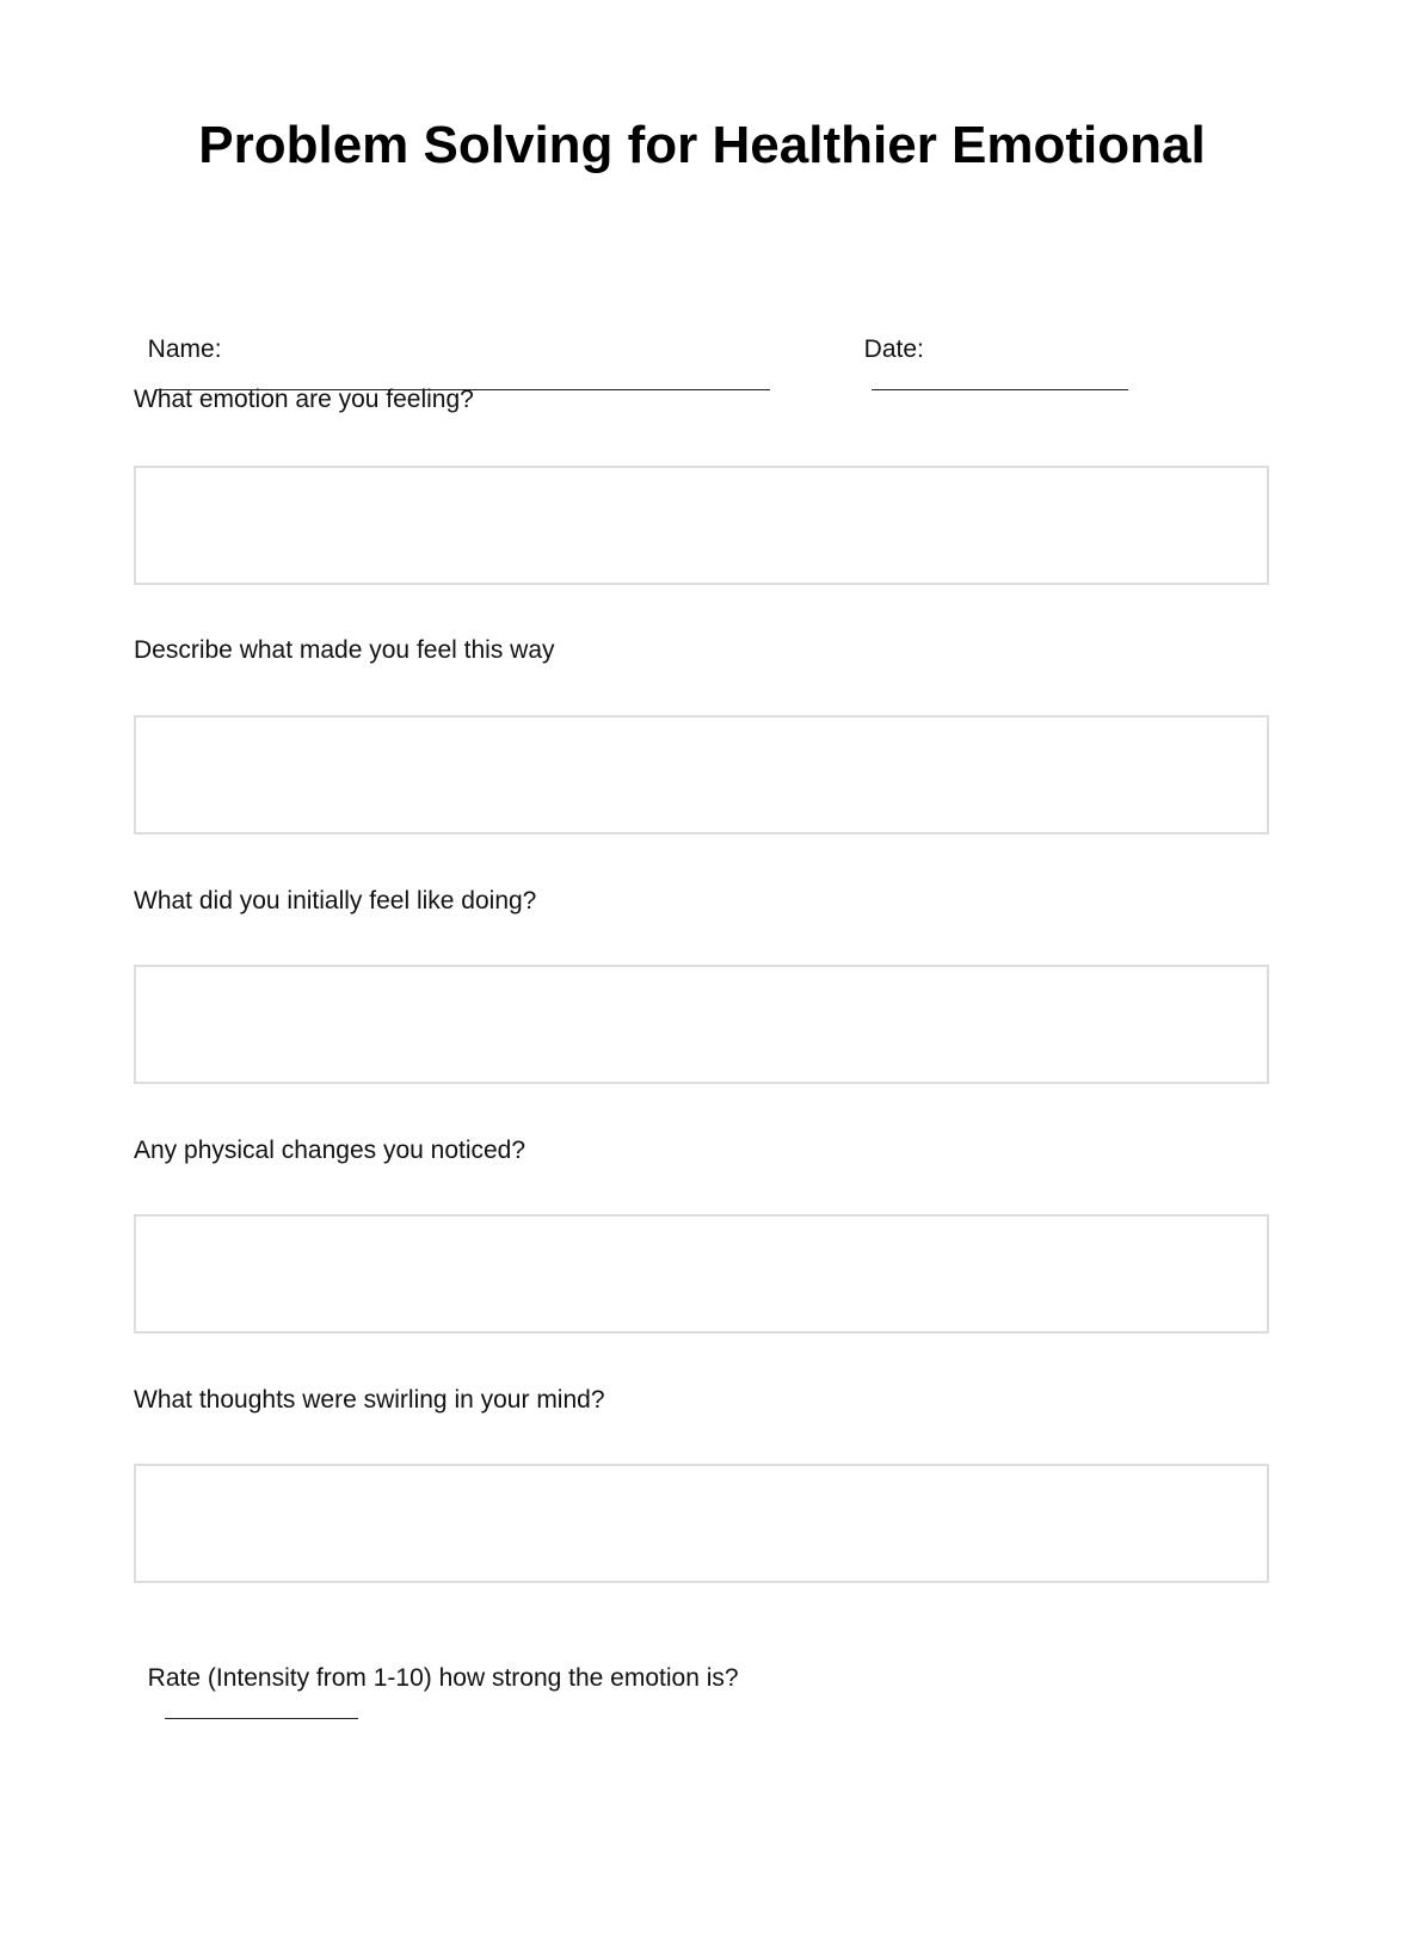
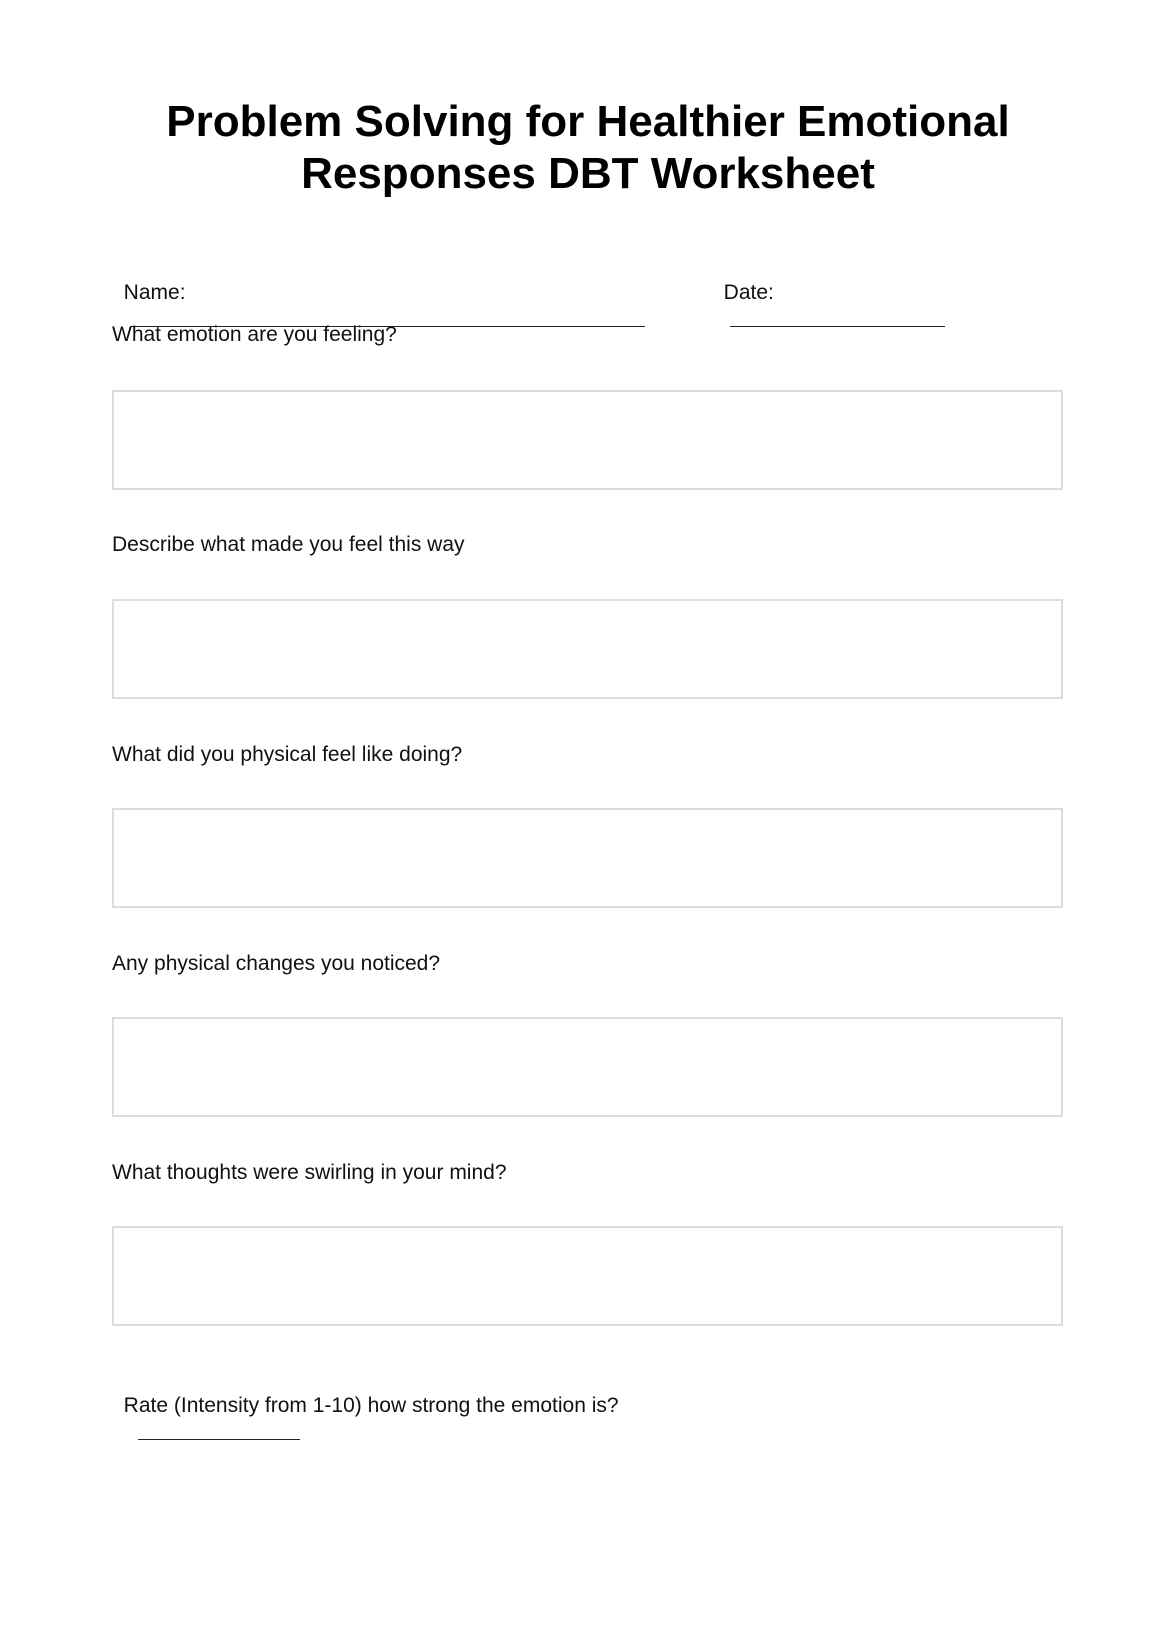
  Problem Solving for Healthier Emotional
+ Responses DBT Worksheet
  Name:
  Date:
  What emotion are you feeling?
  Describe what made you feel this way
- What did you initially feel like doing?
+ What did you physical feel like doing?
  Any physical changes you noticed?
  What thoughts were swirling in your mind?
  Rate (Intensity from 1-10) how strong the emotion is?
